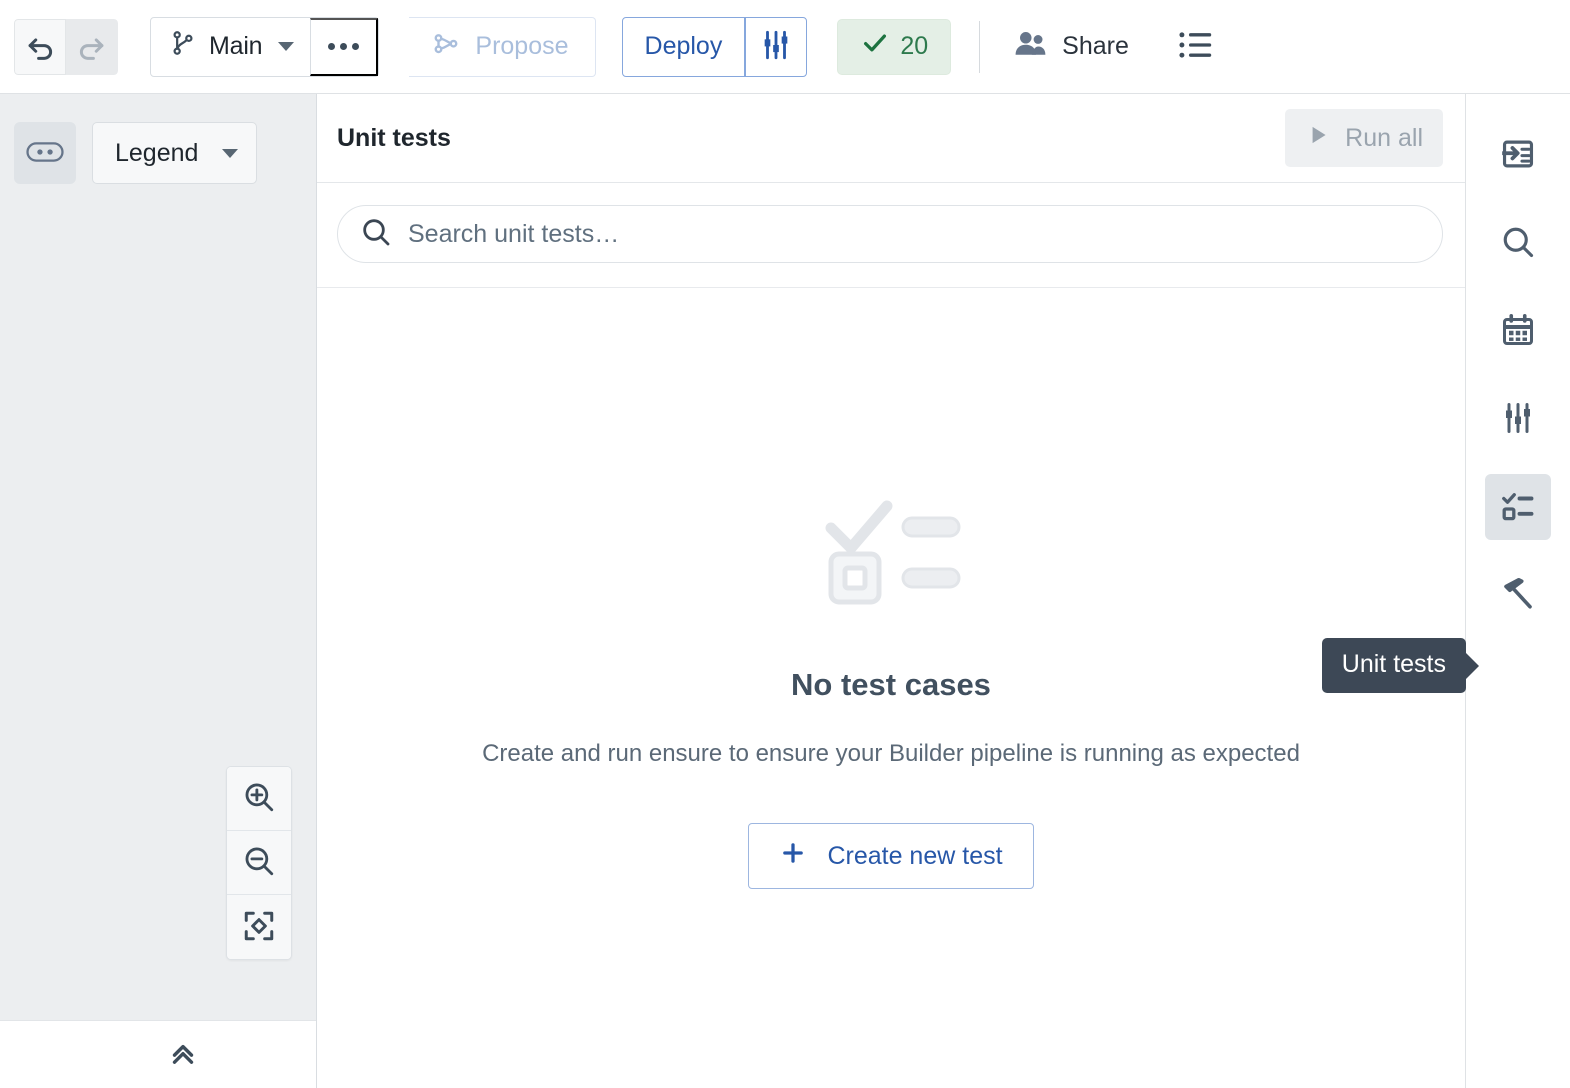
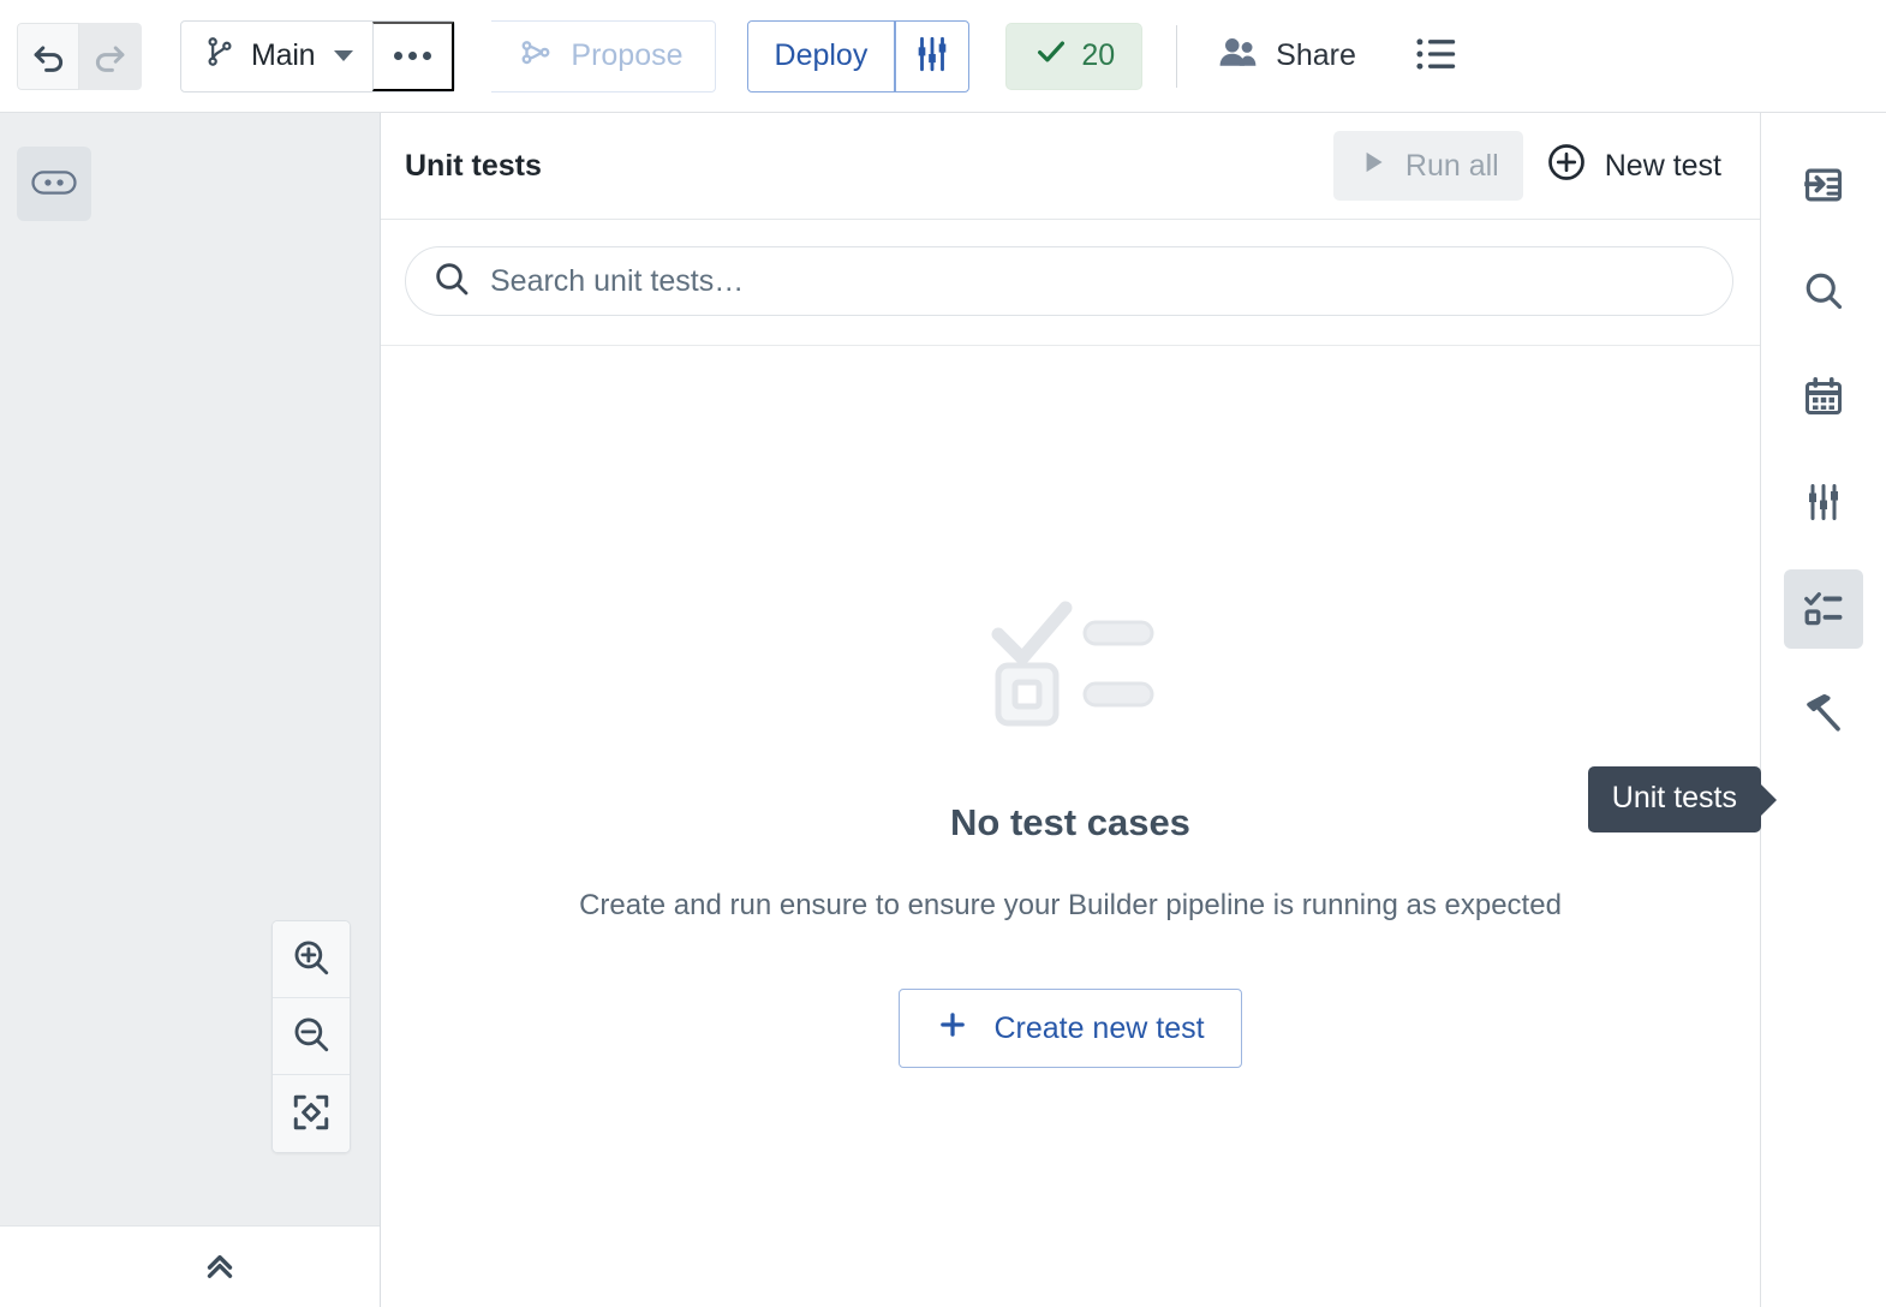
  Main
  Propose
  Deploy
  20
  Share
- Legend
  Unit tests
  Run all
+ New test
  Search unit tests…
  No test cases
  Create and run ensure to ensure your Builder pipeline is running as expected
  Create new test
  Unit tests
